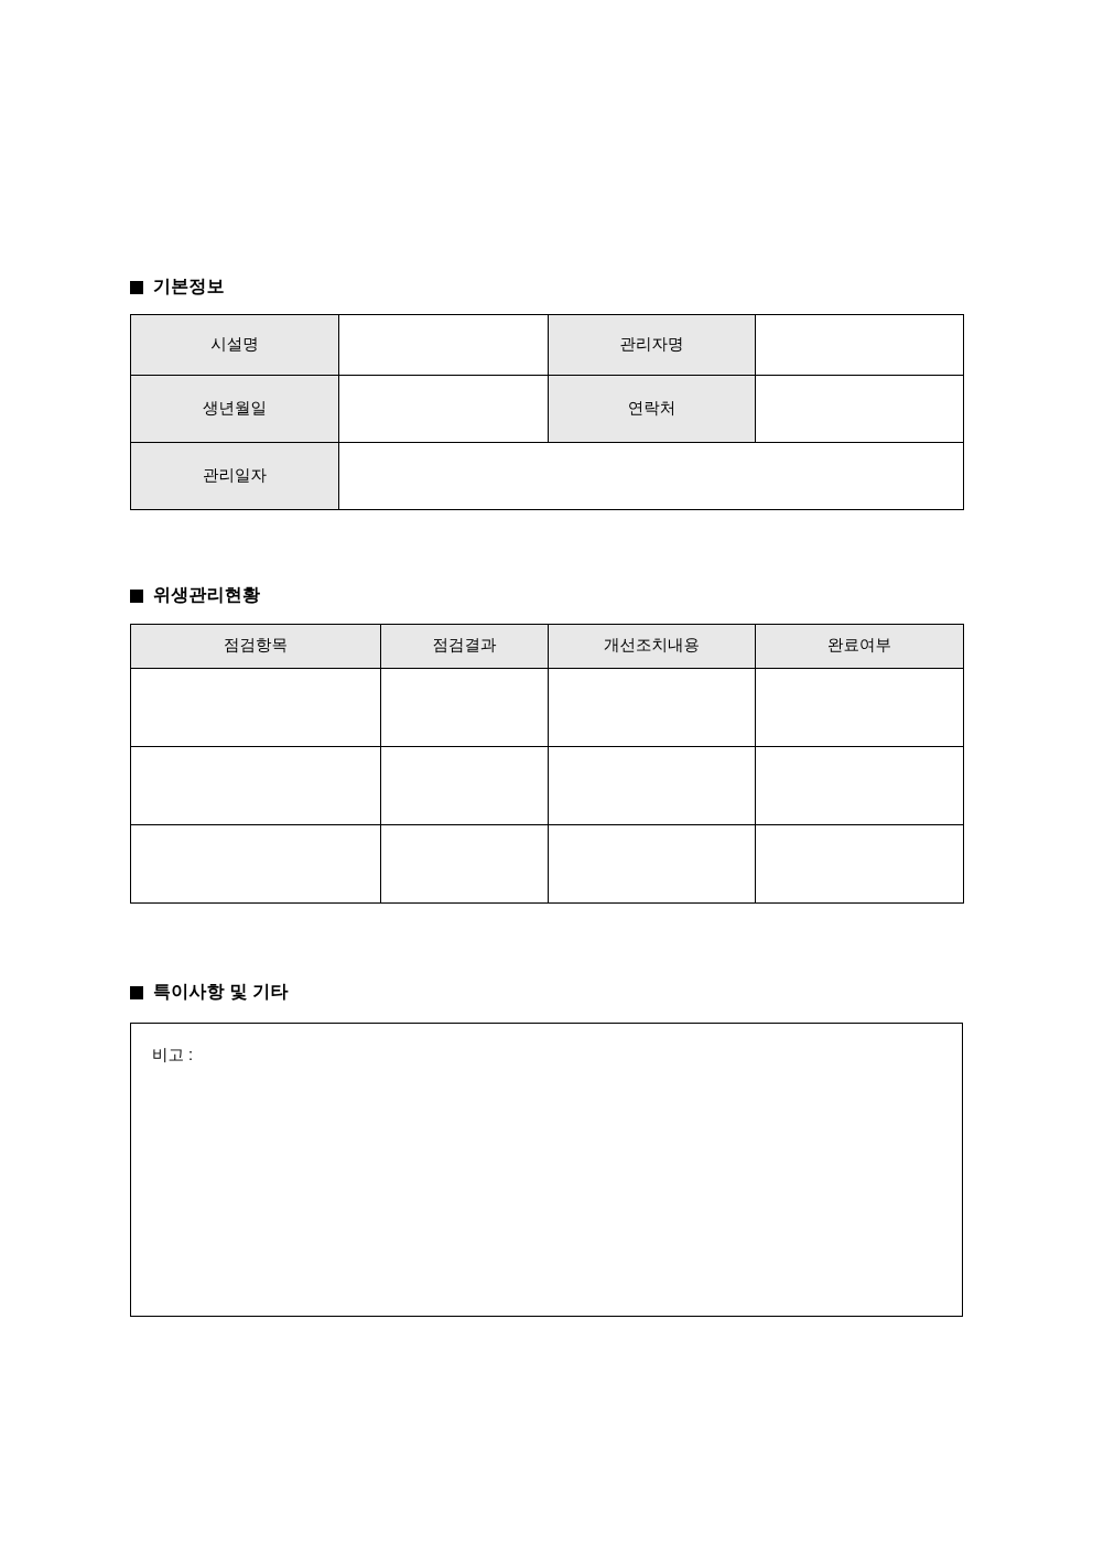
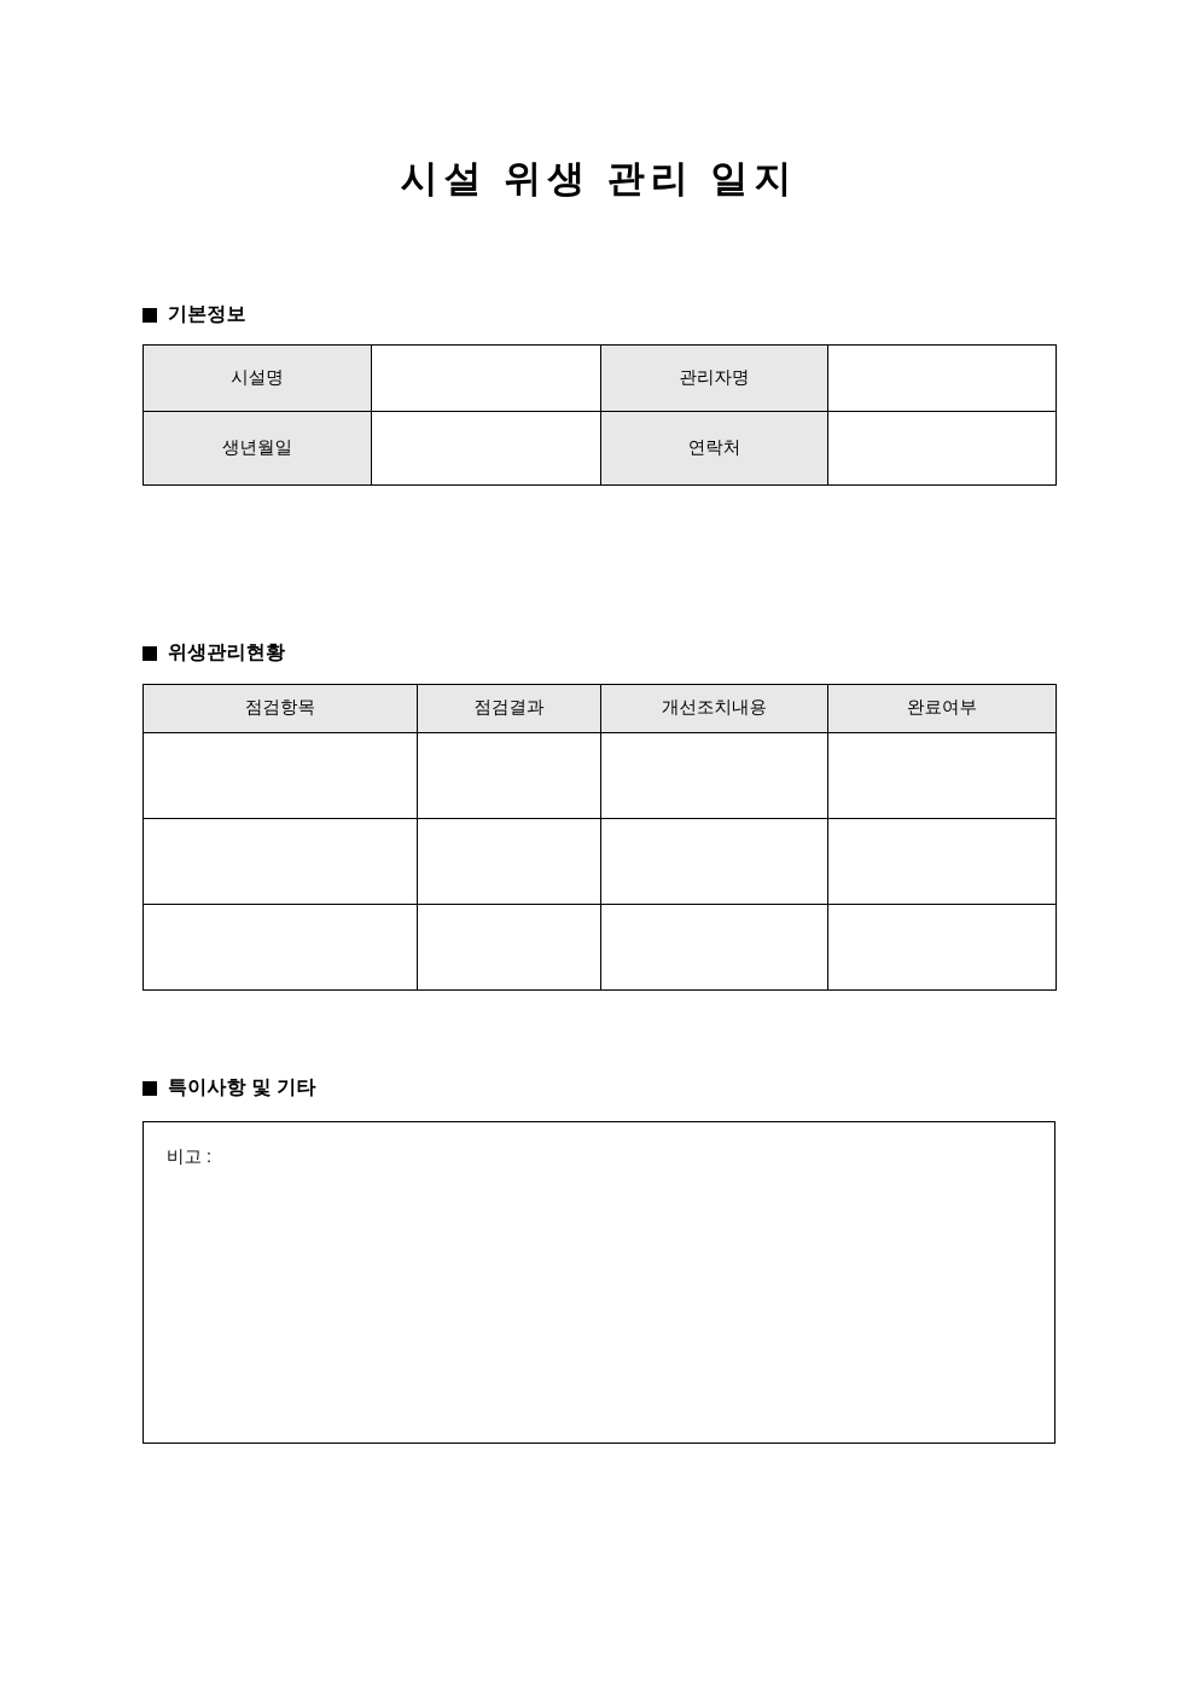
+ 시설 위생 관리 일지
  기본정보
  시설명		관리자명
  생년월일		연락처
- 관리일자
  위생관리현황
  점검항목	점검결과	개선조치내용	완료여부
  특이사항 및 기타
  비고 :
